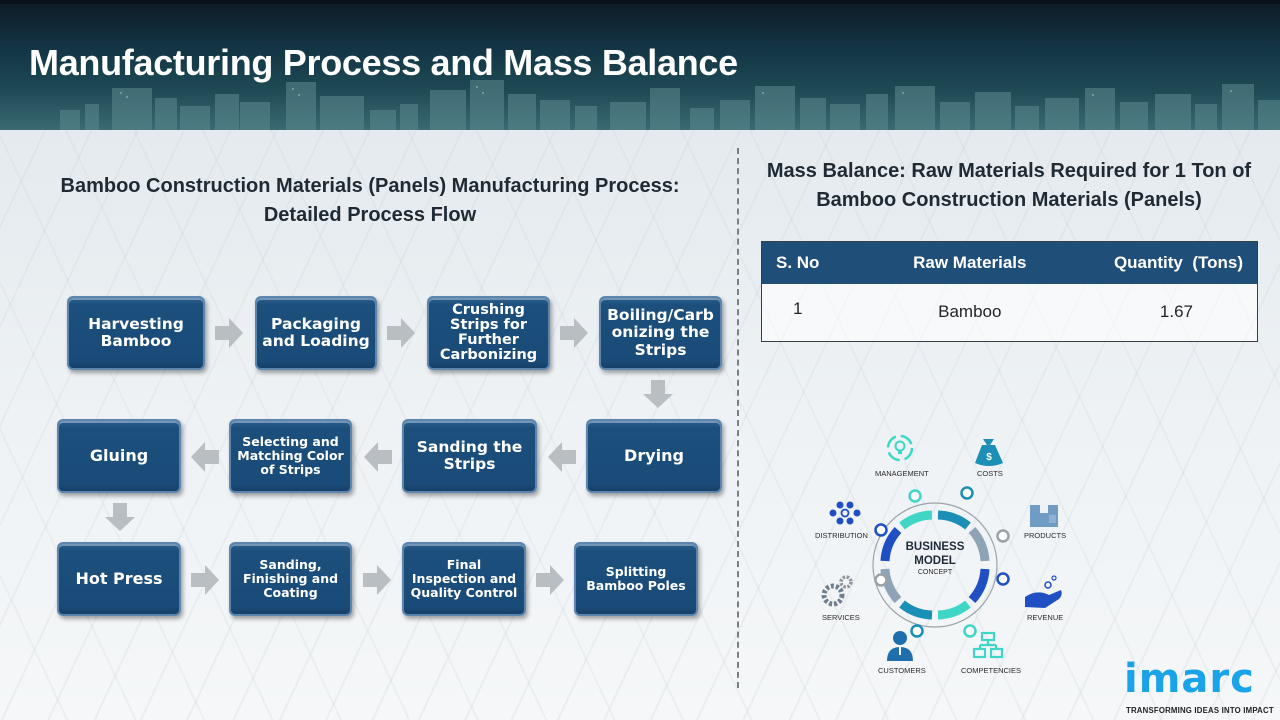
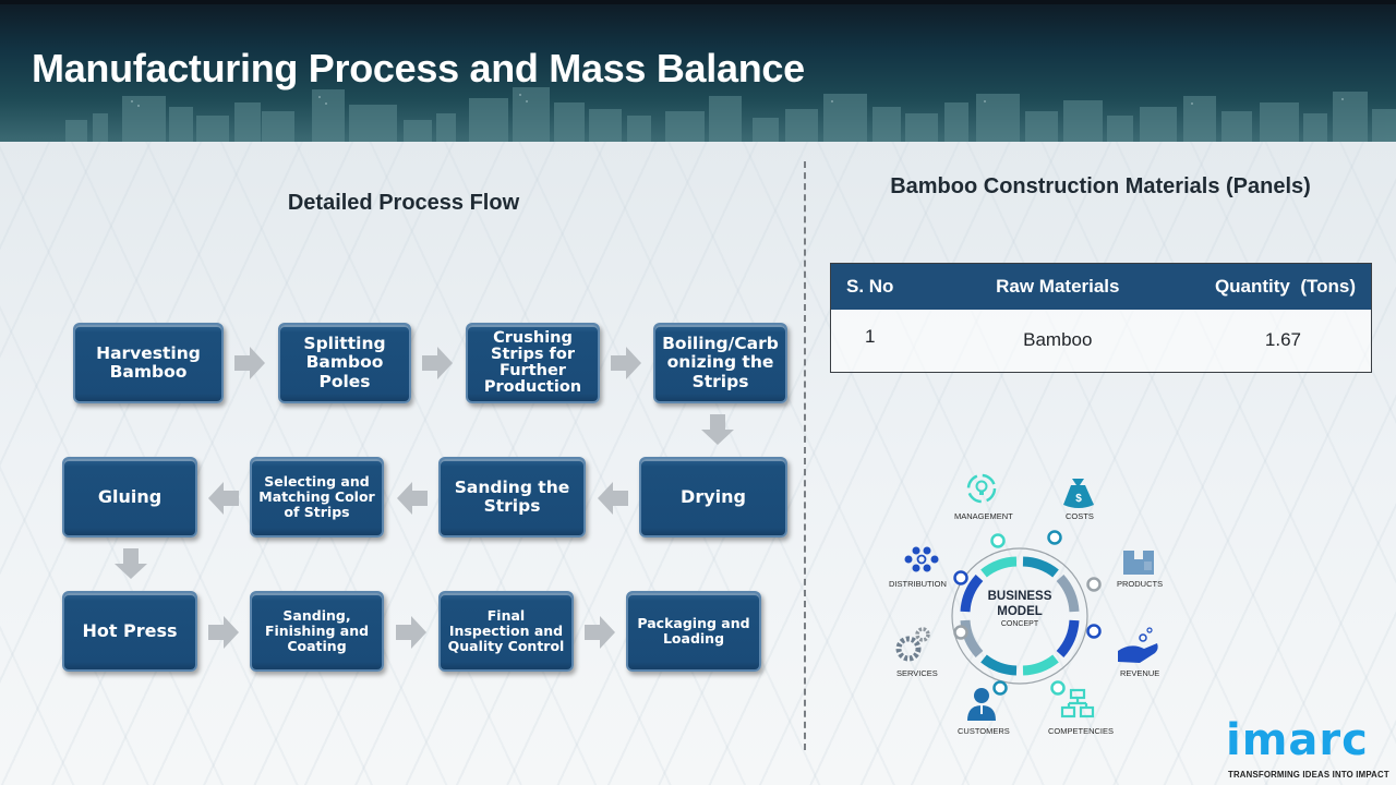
  Manufacturing Process and Mass Balance
- Bamboo Construction Materials (Panels) Manufacturing Process:
  Detailed Process Flow
  Harvesting Bamboo
- Packaging and Loading
+ Splitting Bamboo Poles
- Crushing Strips for Further Carbonizing
+ Crushing Strips for Further Production
  Boiling/Carbonizing the Strips
  Drying
  Sanding the Strips
  Selecting and Matching Color of Strips
  Gluing
  Hot Press
  Sanding, Finishing and Coating
  Final Inspection and Quality Control
- Splitting Bamboo Poles
+ Packaging and Loading
- Mass Balance: Raw Materials Required for 1 Ton of
  Bamboo Construction Materials (Panels)
  S. No	Raw Materials	Quantity (Tons)
  1	Bamboo	1.67
  BUSINESS
  MODEL
  $
  MANAGEMENT
  COSTS
  DISTRIBUTION
  PRODUCTS
  SERVICES
  REVENUE
  CUSTOMERS
  COMPETENCIES
  imarc
  TRANSFORMING IDEAS INTO IMPACT
